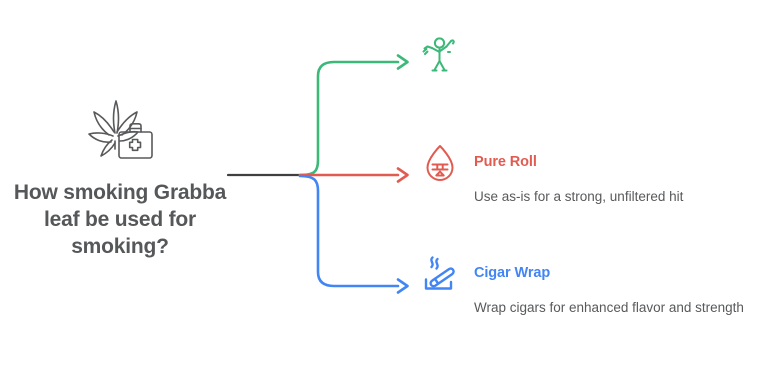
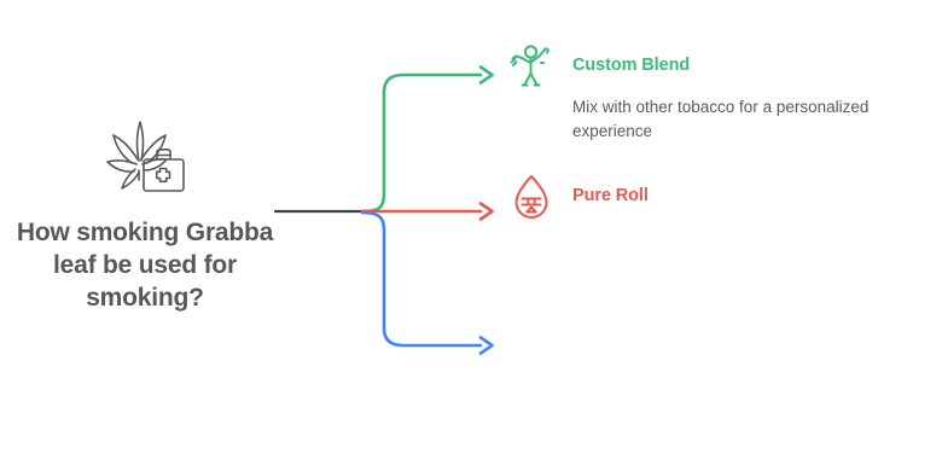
  How smoking Grabba leaf be used for smoking?
+ Custom Blend
+ Mix with other tobacco for a personalized experience
  Pure Roll
- Use as-is for a strong, unfiltered hit
- Cigar Wrap
- Wrap cigars for enhanced flavor and strength
